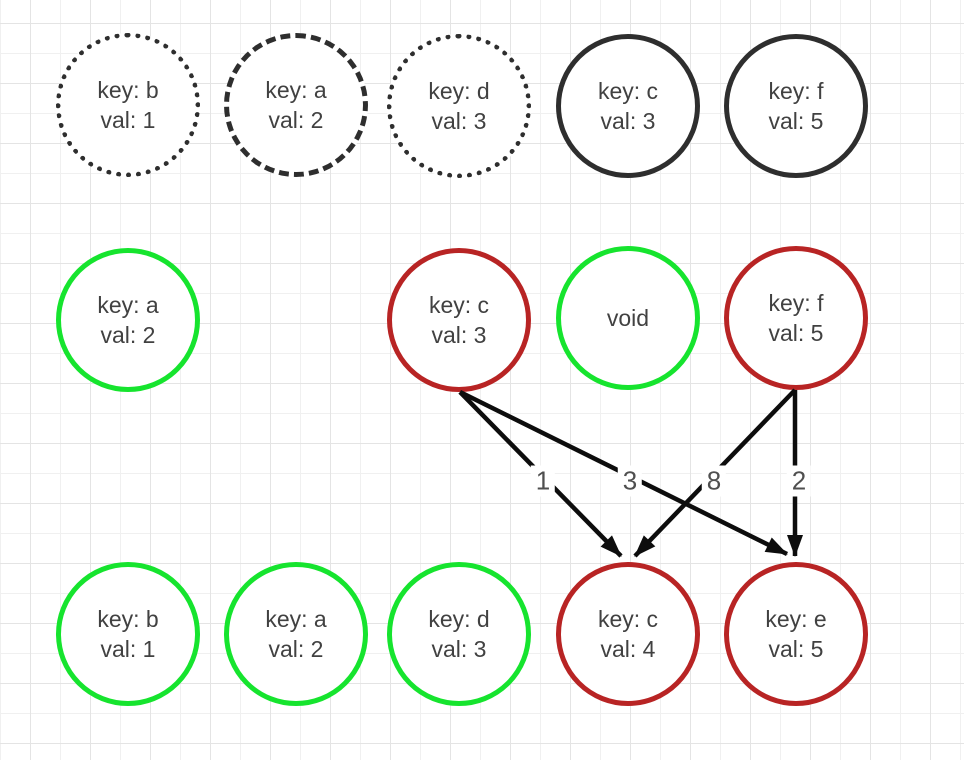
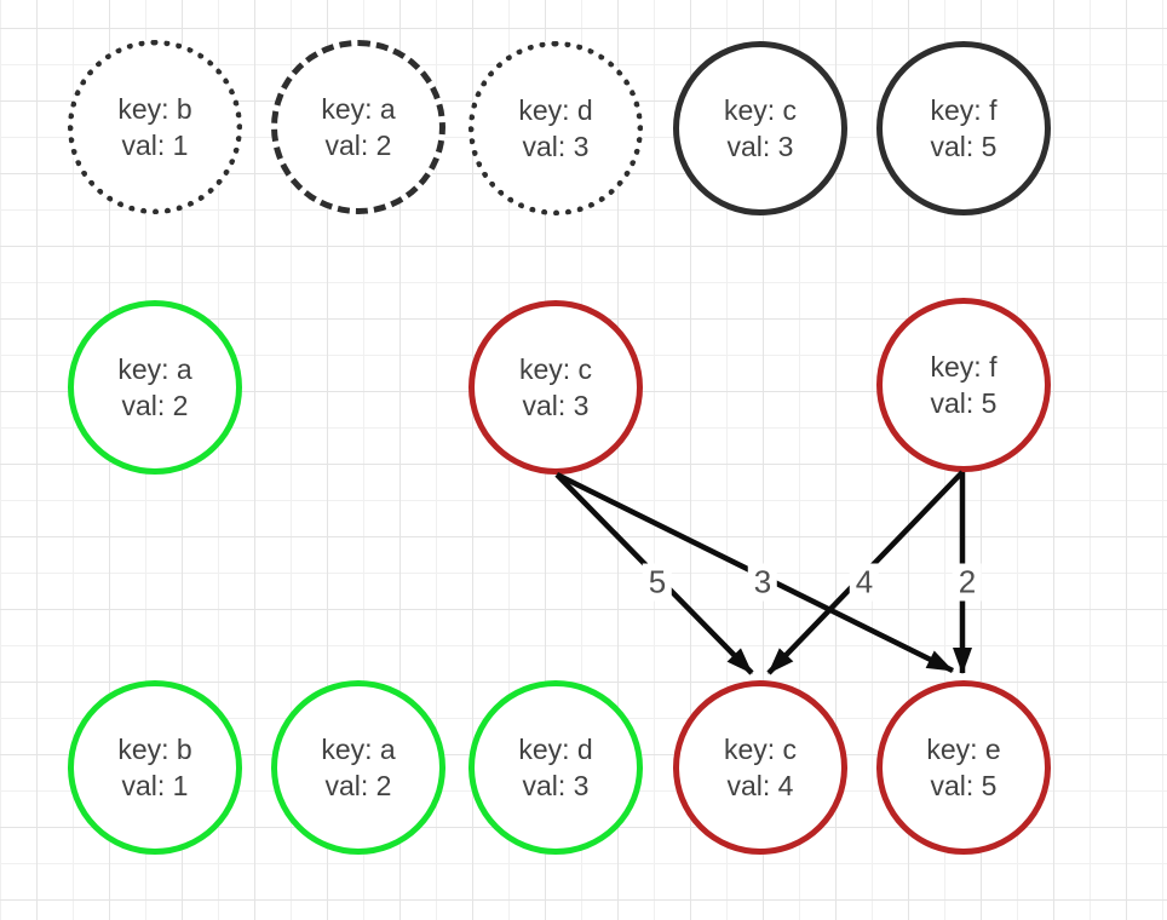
  key: b
  val: 1
  key: a
  val: 2
  key: d
  val: 3
  key: c
  val: 3
  key: f
  val: 5
  key: a
  val: 2
  key: c
  val: 3
- void
  key: f
  val: 5
  key: b
  val: 1
  key: a
  val: 2
  key: d
  val: 3
  key: c
  val: 4
  key: e
  val: 5
- 1
+ 5
  3
- 8
+ 4
  2
